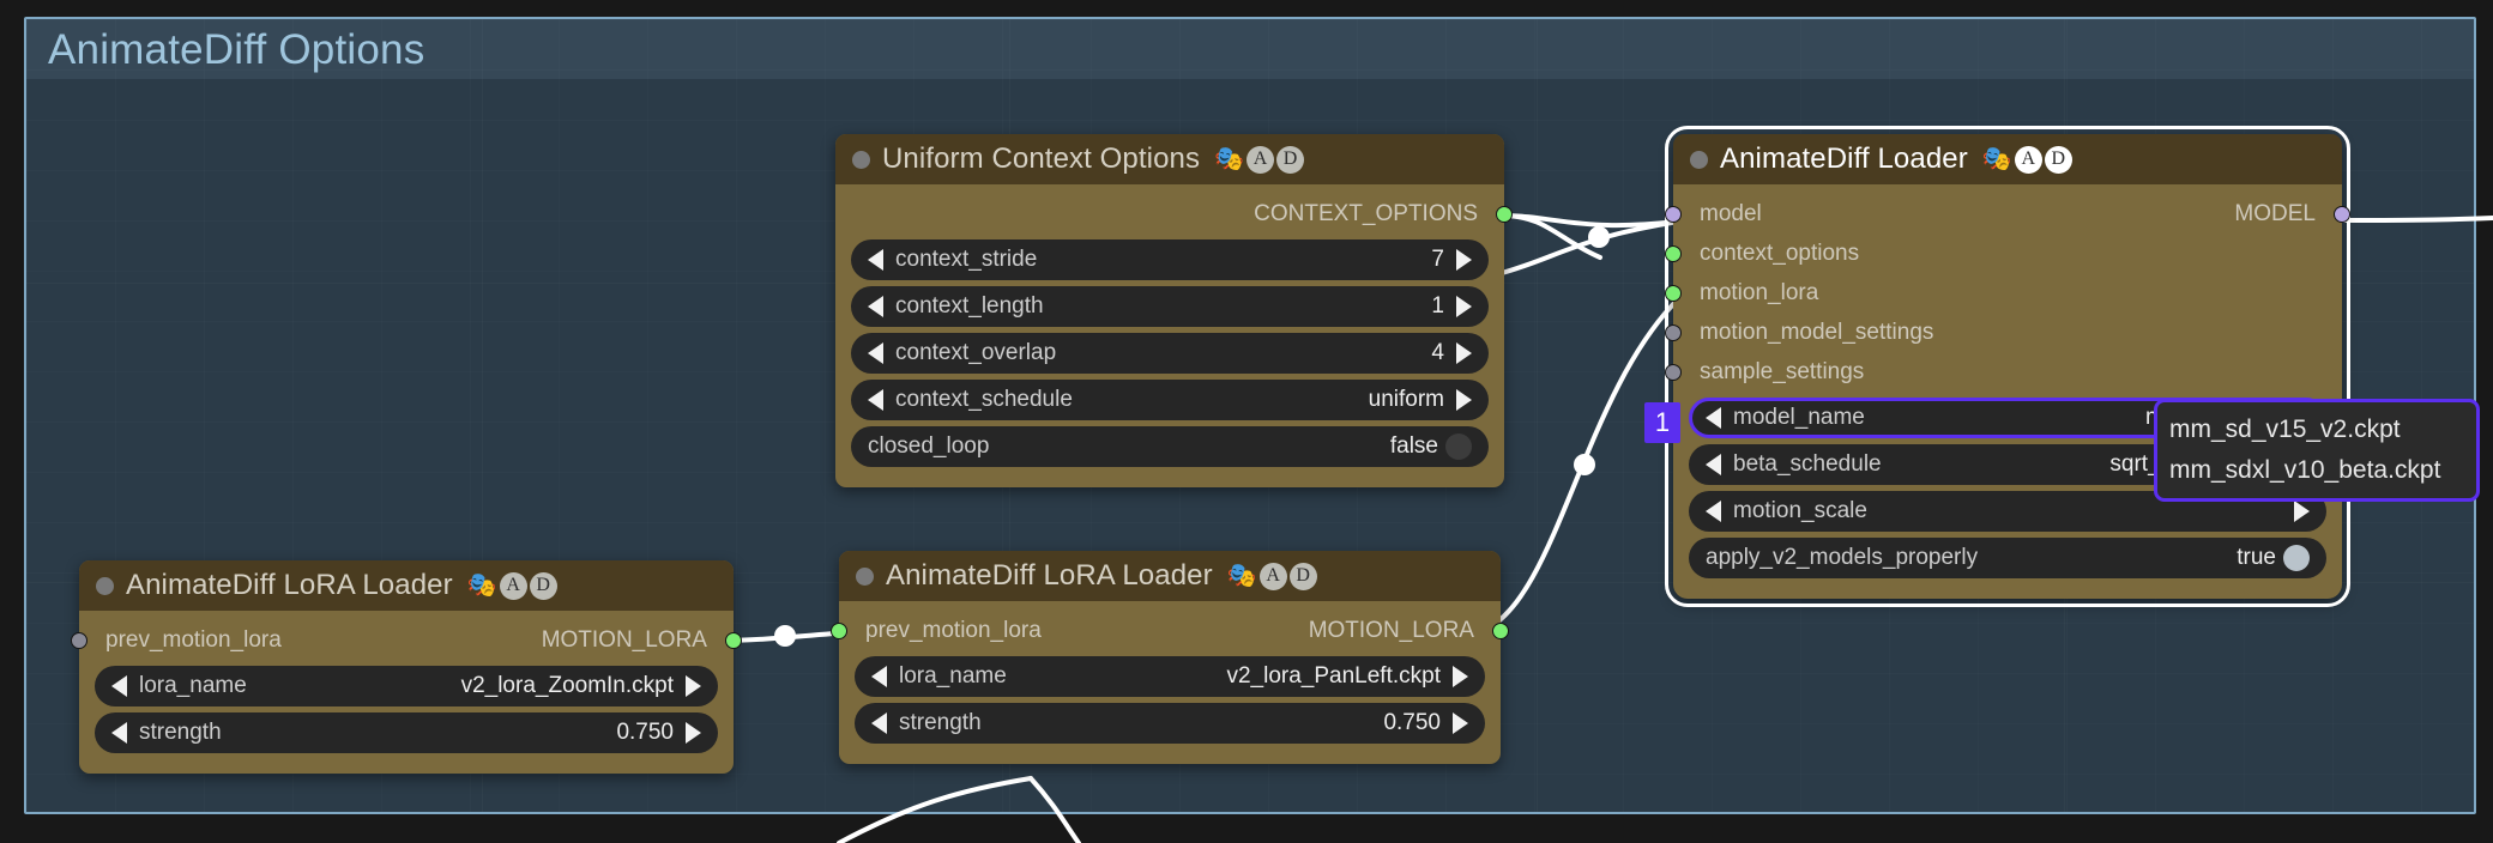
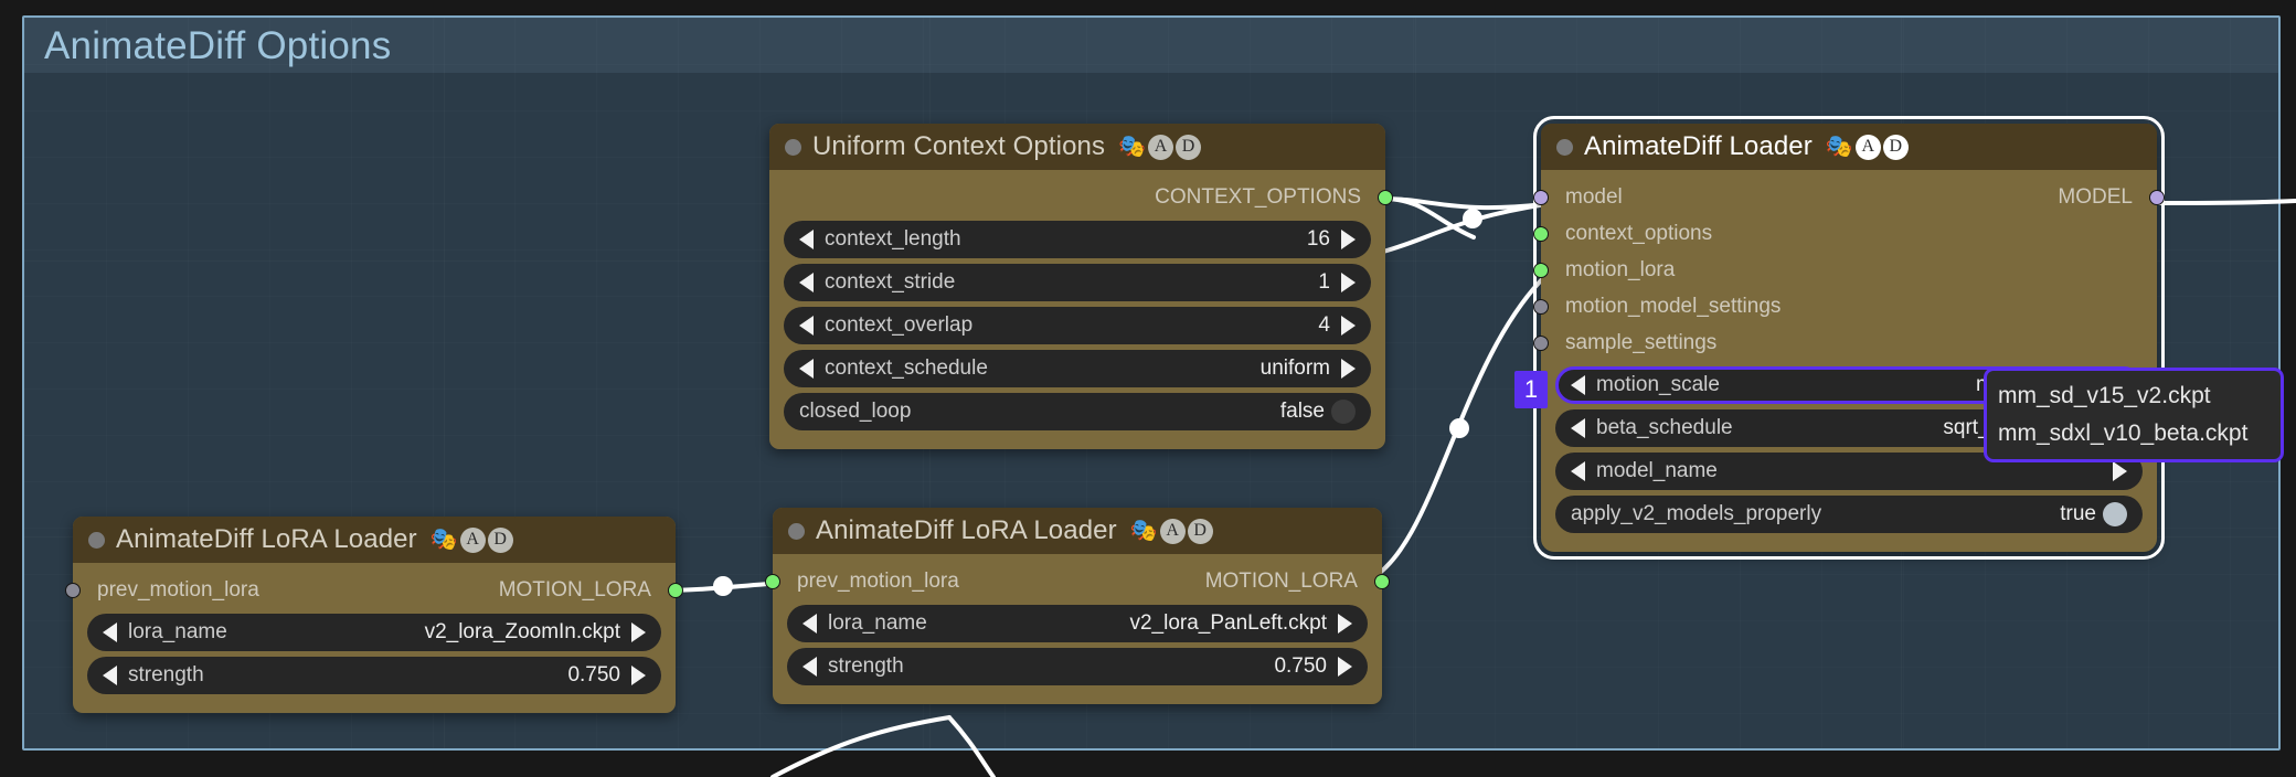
  AnimateDiff Options
  Uniform Context Options
  🎭
  A
  D
  CONTEXT_OPTIONS
- context_stride
+ context_length
- 7
+ 16
- context_length
+ context_stride
  1
  context_overlap
  4
  context_schedule
  uniform
  closed_loop
  false
  AnimateDiff Loader
  🎭
  A
  D
  model
  MODEL
  context_options
  motion_lora
  motion_model_settings
  sample_settings
- model_name
+ motion_scale
  beta_schedule
- motion_scale
+ model_name
  apply_v2_models_properly
  true
  1
  AnimateDiff LoRA Loader
  🎭
  A
  D
  prev_motion_lora
  MOTION_LORA
  lora_name
  v2_lora_ZoomIn.ckpt
  strength
  0.750
  AnimateDiff LoRA Loader
  🎭
  A
  D
  prev_motion_lora
  MOTION_LORA
  lora_name
  v2_lora_PanLeft.ckpt
  strength
  0.750
  mm_sd_v15_v2.ckpt
  mm_sdxl_v10_beta.ckpt
